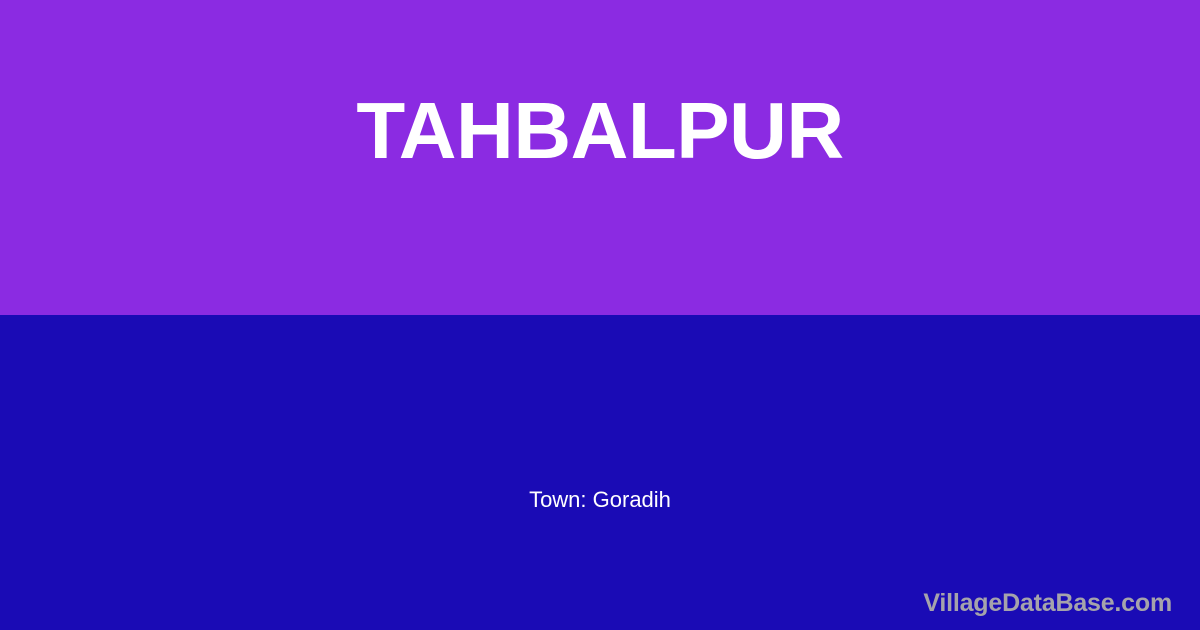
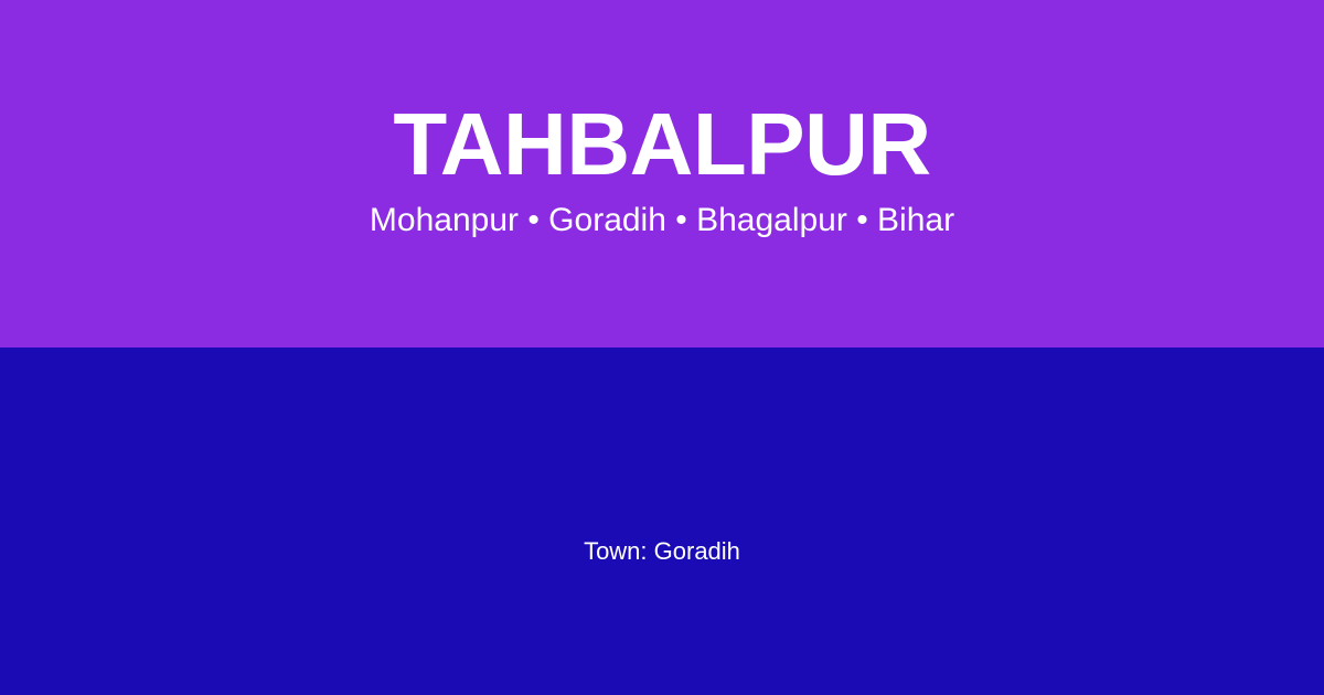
  TAHBALPUR
+ Mohanpur • Goradih • Bhagalpur • Bihar
  Town: Goradih
- VillageDataBase.com
